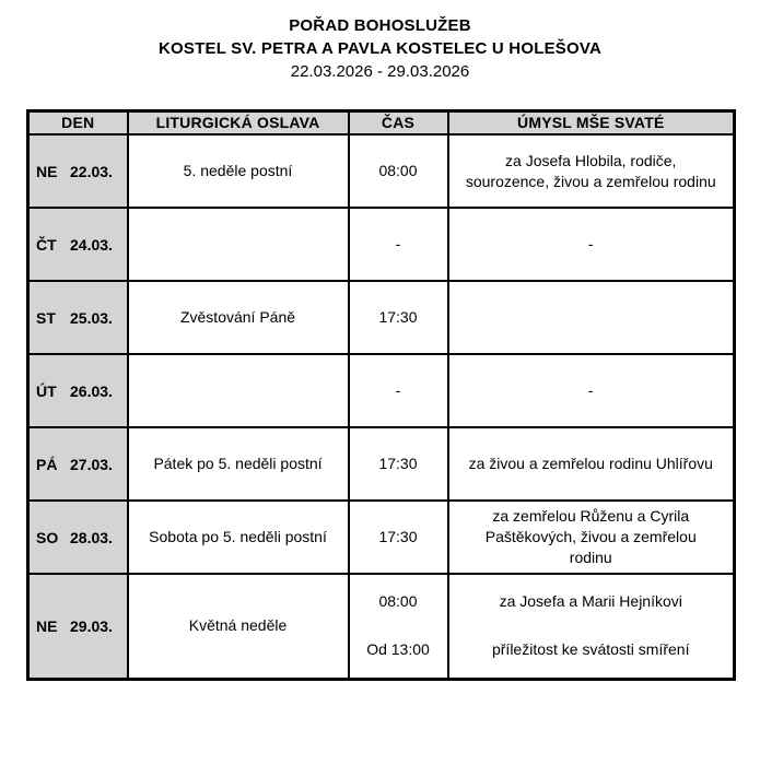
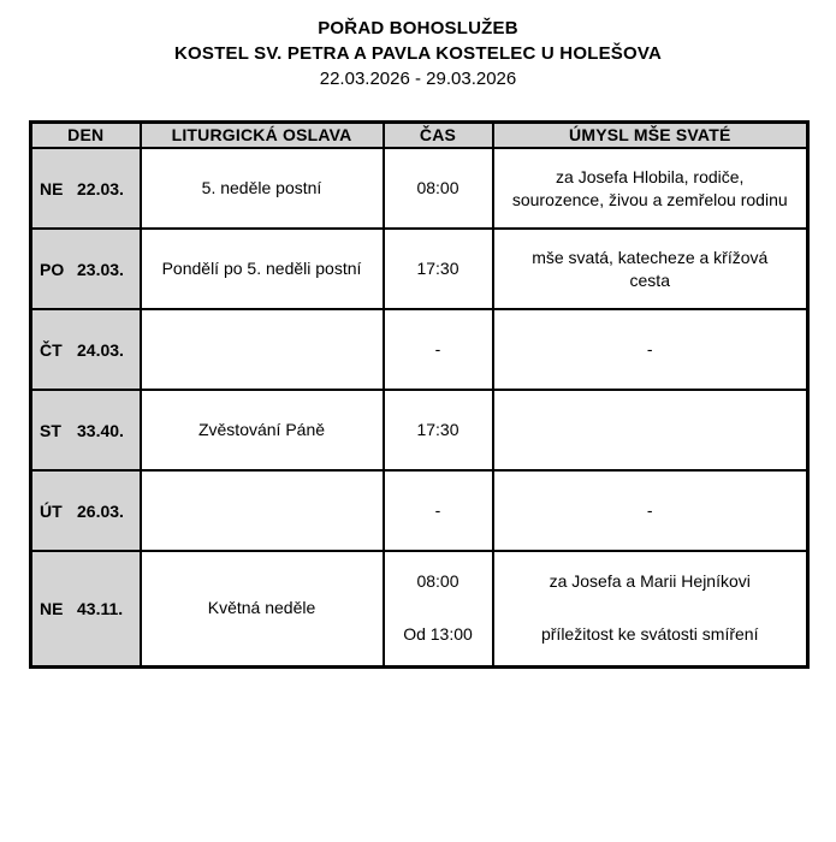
  POŘAD BOHOSLUŽEB
  KOSTEL SV. PETRA A PAVLA KOSTELEC U HOLEŠOVA
  22.03.2026 - 29.03.2026
  DEN	LITURGICKÁ OSLAVA	ČAS	ÚMYSL MŠE SVATÉ
  NE 22.03.	5. neděle postní	08:00	za Josefa Hlobila, rodiče, sourozence, živou a zemřelou rodinu
+ PO 23.03.	Pondělí po 5. neděli postní	17:30	mše svatá, katecheze a křížová cesta
  ČT 24.03.		-	-
- ST 25.03.	Zvěstování Páně	17:30
+ ST 33.40.	Zvěstování Páně	17:30
  ÚT 26.03.		-	-
- PÁ 27.03.	Pátek po 5. neděli postní	17:30	za živou a zemřelou rodinu Uhlířovu
- SO 28.03.	Sobota po 5. neděli postní	17:30	za zemřelou Růženu a Cyrila Paštěkových, živou a zemřelou rodinu
- NE 29.03.	Květná neděle	08:00 Od 13:00	za Josefa a Marii Hejníkovi příležitost ke svátosti smíření
+ NE 43.11.	Květná neděle	08:00 Od 13:00	za Josefa a Marii Hejníkovi příležitost ke svátosti smíření
